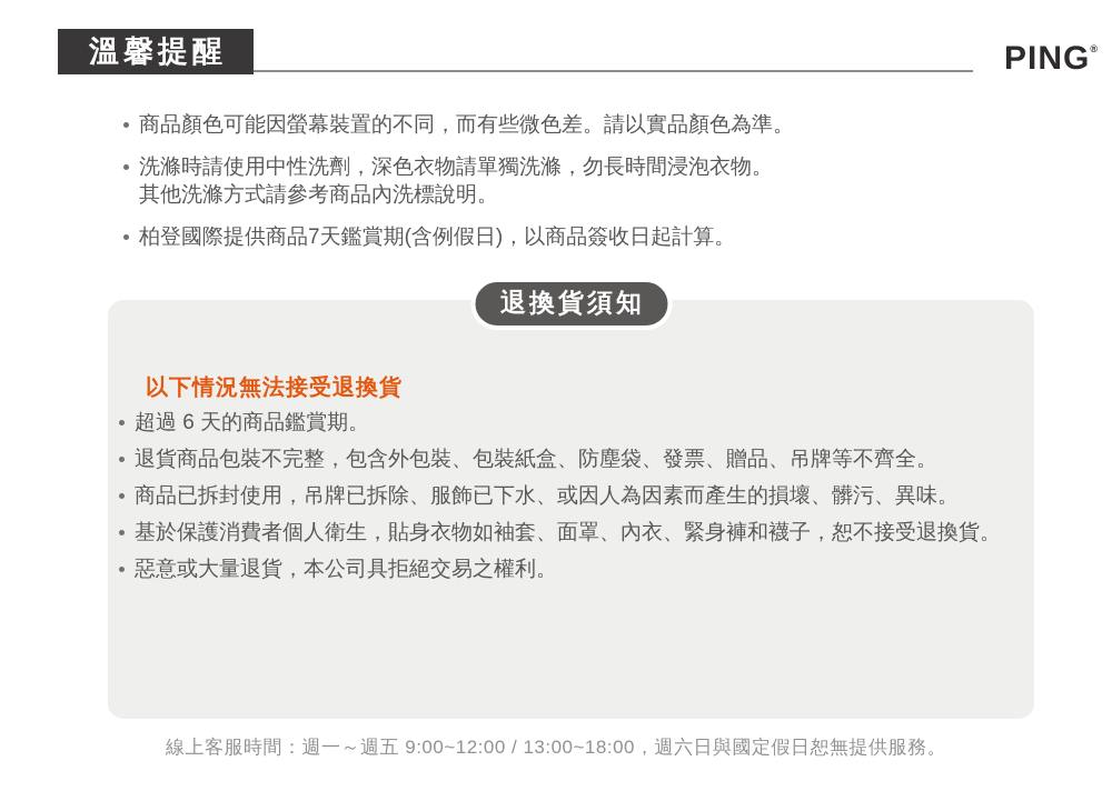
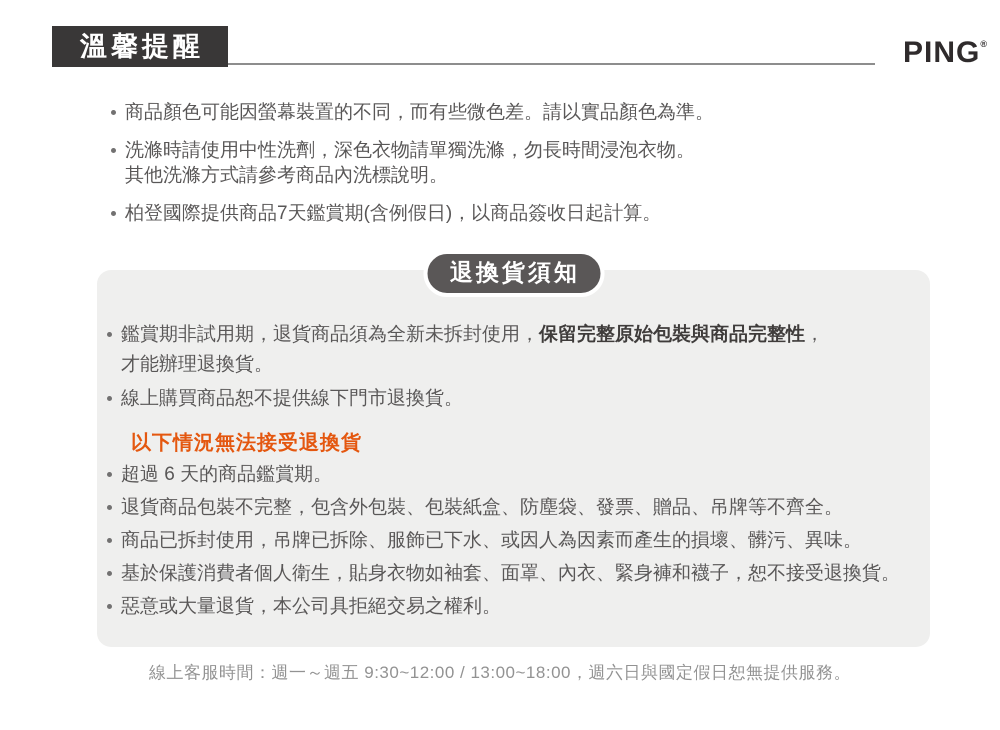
  溫馨提醒
  PING®
  商品顏色可能因螢幕裝置的不同，而有些微色差。請以實品顏色為準。
  洗滌時請使用中性洗劑，深色衣物請單獨洗滌，勿長時間浸泡衣物。
  其他洗滌方式請參考商品內洗標說明。
  柏登國際提供商品7天鑑賞期(含例假日)，以商品簽收日起計算。
  退換貨須知
+ 鑑賞期非試用期，退貨商品須為全新未拆封使用，保留完整原始包裝與商品完整性，
+ 才能辦理退換貨。
+ 線上購買商品恕不提供線下門市退換貨。
  以下情況無法接受退換貨
  超過 6 天的商品鑑賞期。
  退貨商品包裝不完整，包含外包裝、包裝紙盒、防塵袋、發票、贈品、吊牌等不齊全。
  商品已拆封使用，吊牌已拆除、服飾已下水、或因人為因素而產生的損壞、髒污、異味。
  基於保護消費者個人衛生，貼身衣物如袖套、面罩、內衣、緊身褲和襪子，恕不接受退換貨。
  惡意或大量退貨，本公司具拒絕交易之權利。
- 線上客服時間：週一～週五 9:00~12:00 / 13:00~18:00，週六日與國定假日恕無提供服務。
+ 線上客服時間：週一～週五 9:30~12:00 / 13:00~18:00，週六日與國定假日恕無提供服務。
